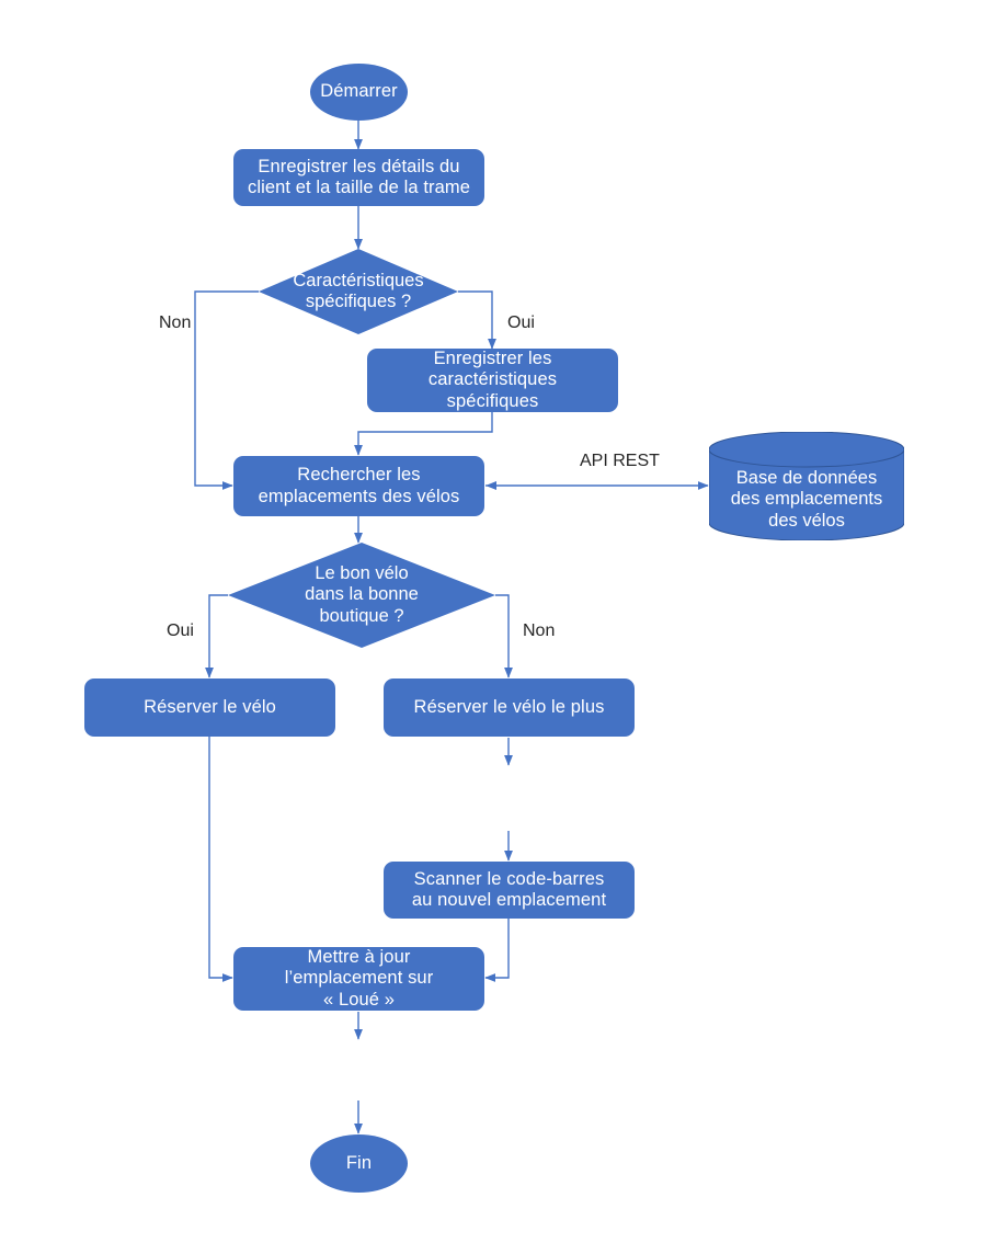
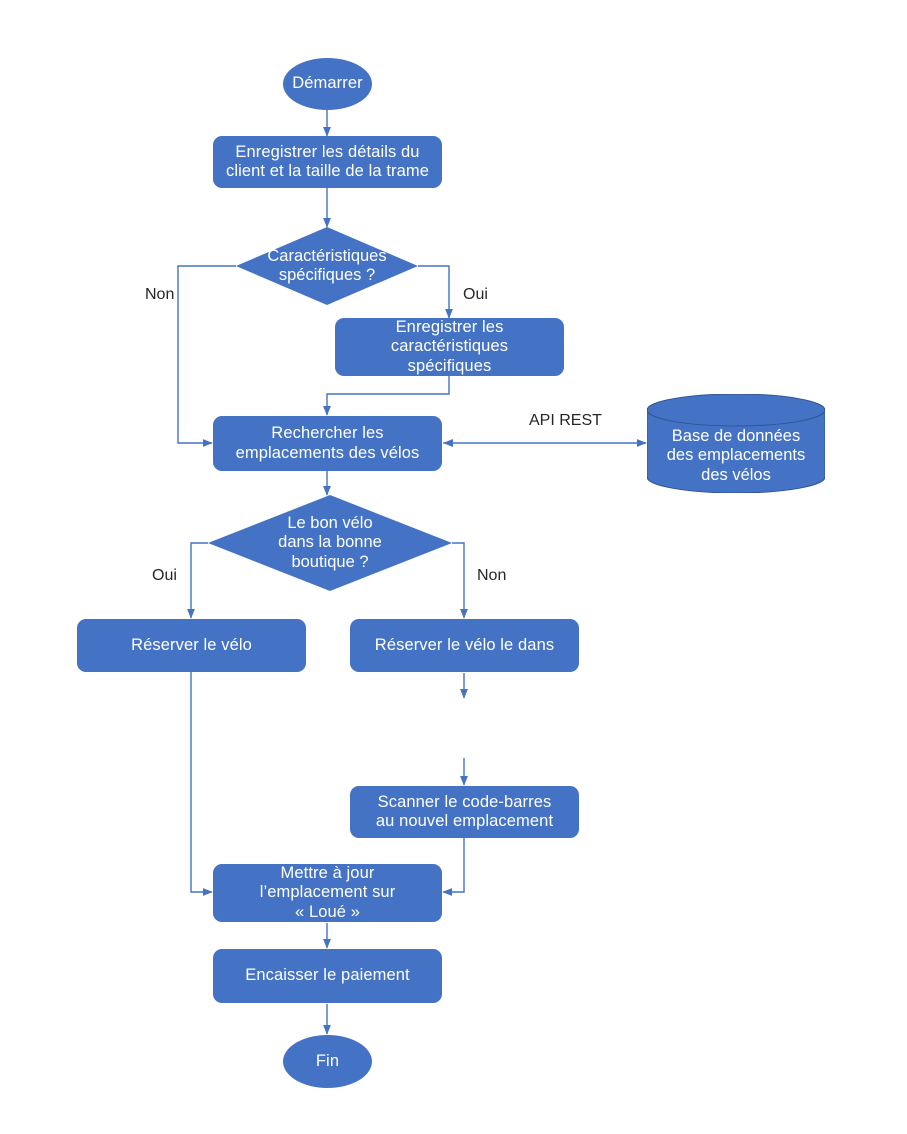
  Démarrer
  Enregistrer les détails du
  client et la taille de la trame
  Caractéristiques
  spécifiques ?
  Enregistrer les
  caractéristiques
  spécifiques
  Rechercher les
  emplacements des vélos
  Base de données
  des emplacements
  des vélos
  Le bon vélo
  dans la bonne
  boutique ?
  Réserver le vélo
- Réserver le vélo le plus
+ Réserver le vélo le dans
  Scanner le code-barres
  au nouvel emplacement
  Mettre à jour
  l’emplacement sur
  « Loué »
+ Encaisser le paiement
  Fin
  Non
  Oui
  API REST
  Oui
  Non
